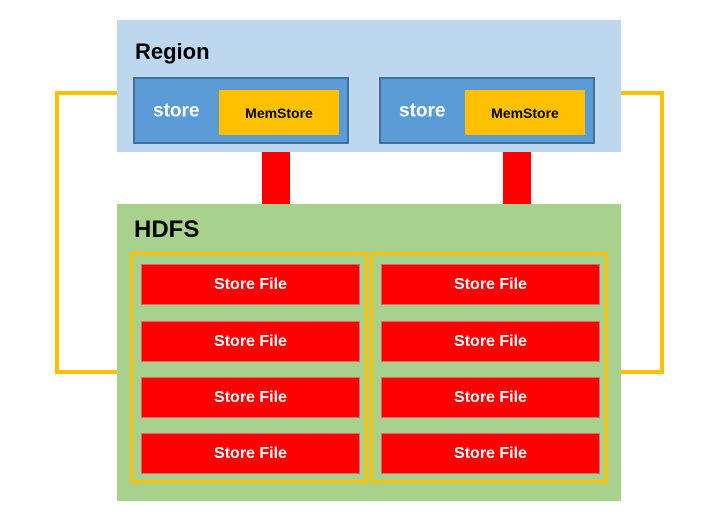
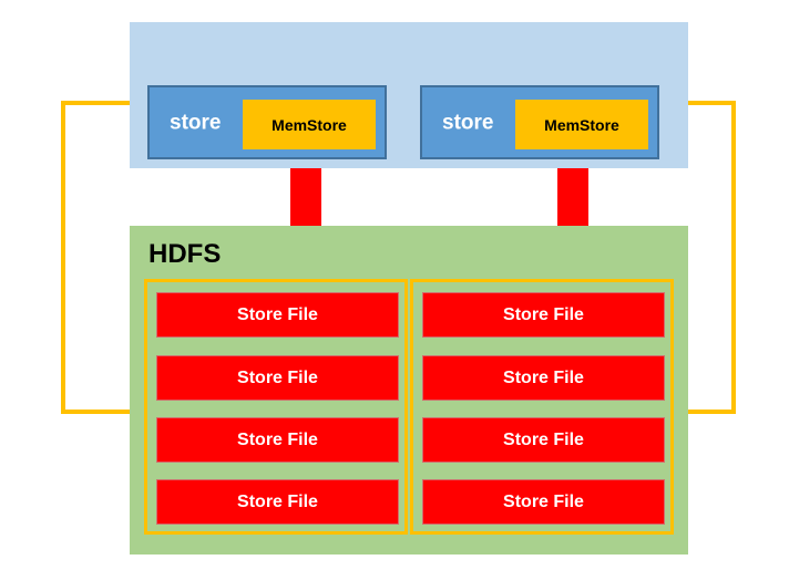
- Region
  store
  MemStore
  store
  MemStore
  HDFS
  Store File
  Store File
  Store File
  Store File
  Store File
  Store File
  Store File
  Store File
